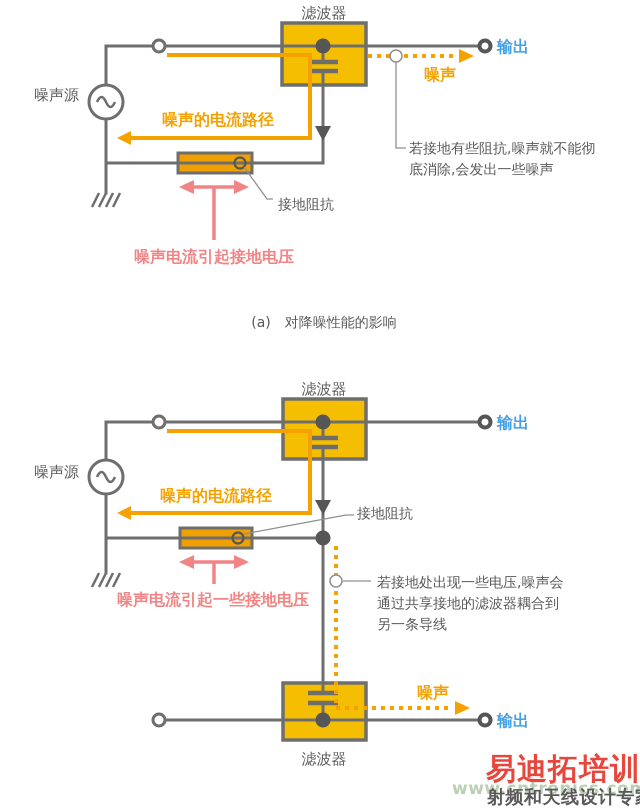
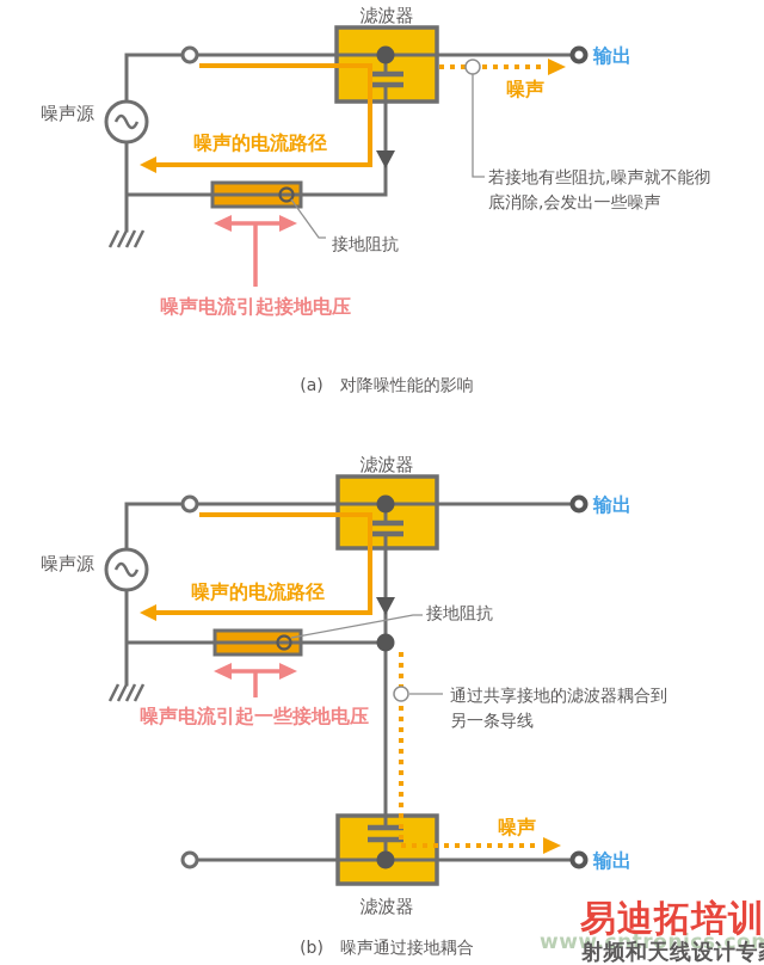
  滤波器
  噪声源
  输出
  噪声
  噪声的电流路径
  接地阻抗
  噪声电流引起接地电压
  若接地有些阻抗,噪声就不能彻
  底消除,会发出一些噪声
  (a) 对降噪性能的影响
  滤波器
  噪声源
  输出
  噪声的电流路径
  接地阻抗
  噪声电流引起一些接地电压
- 若接地处出现一些电压,噪声会
  通过共享接地的滤波器耦合到
  另一条导线
  噪声
  输出
  滤波器
+ (b) 噪声通过接地耦合
  www.cntronics.com
  易迪拓培训
  射频和天线设计专
